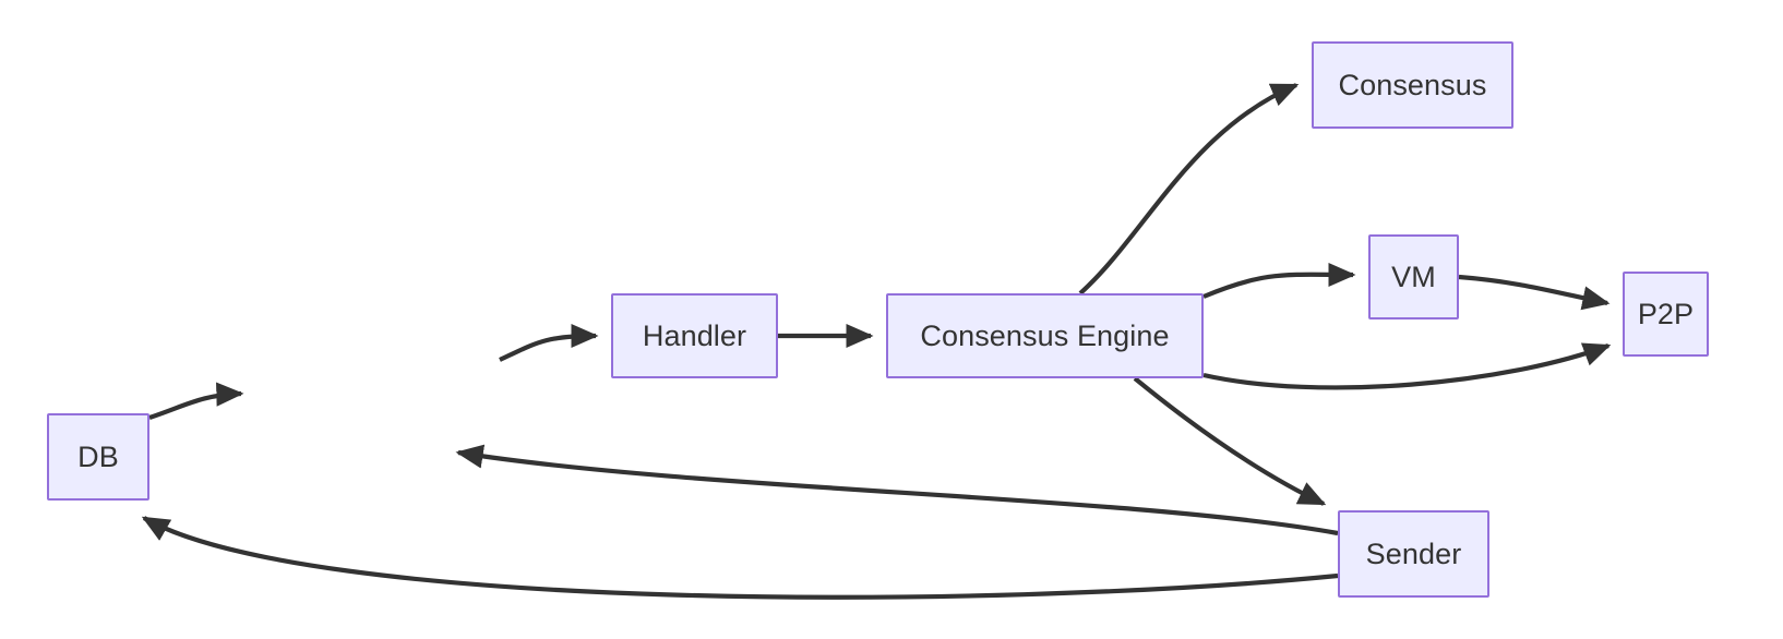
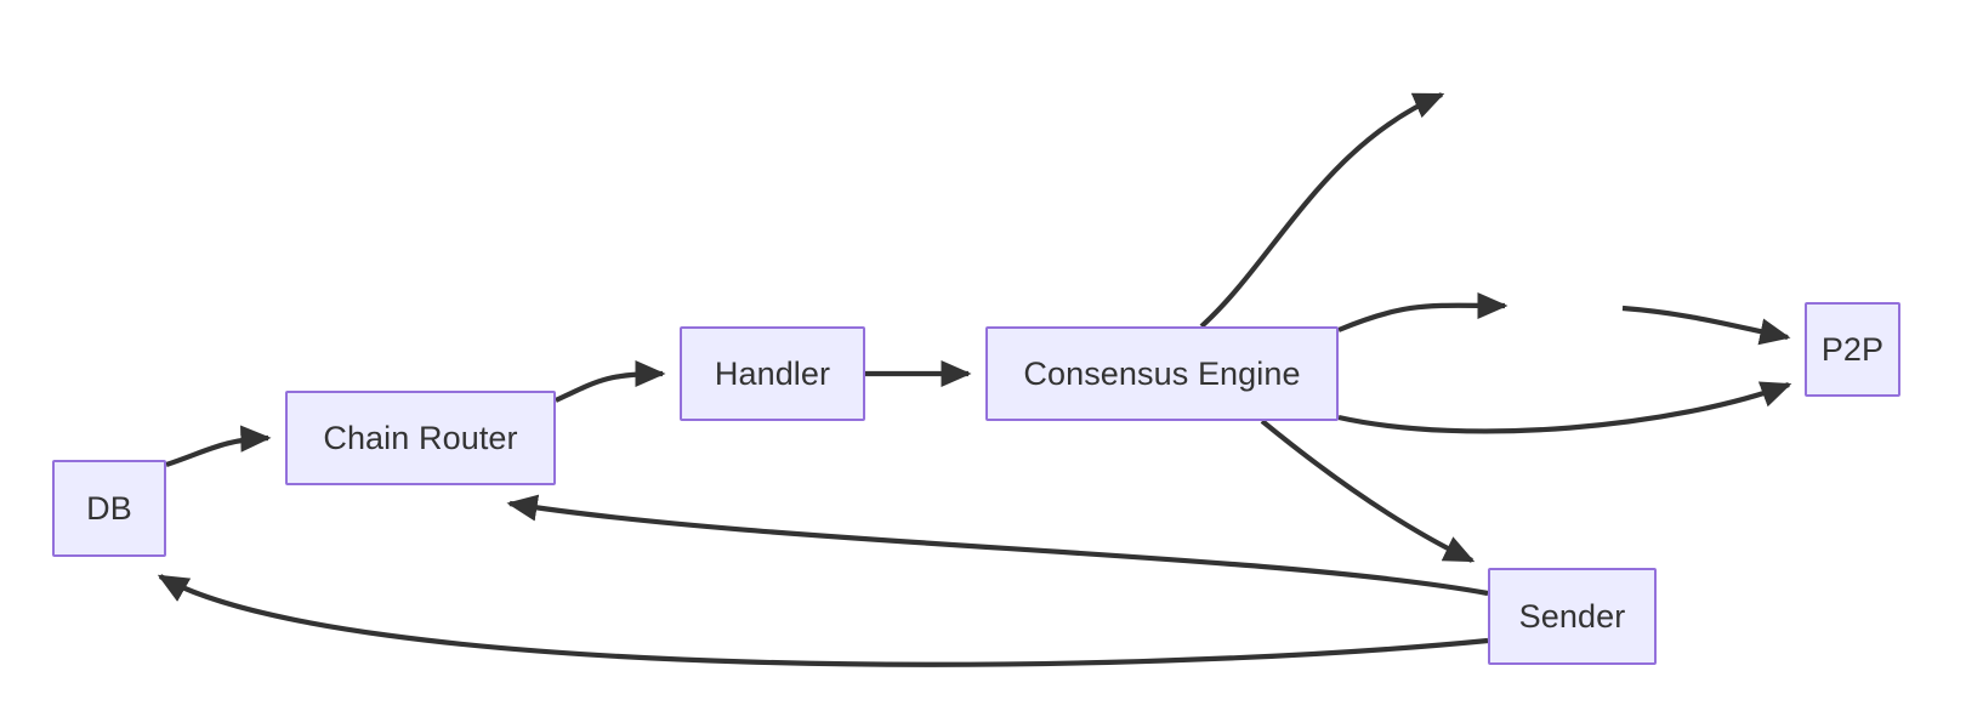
  DB
+ Chain Router
  Handler
  Consensus Engine
- Consensus
- VM
  P2P
  Sender
